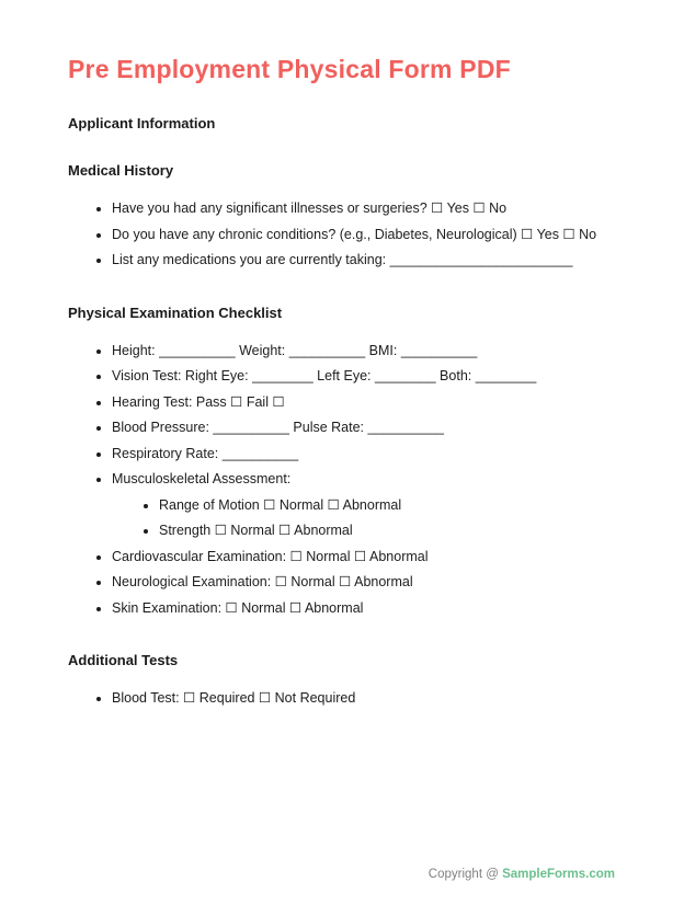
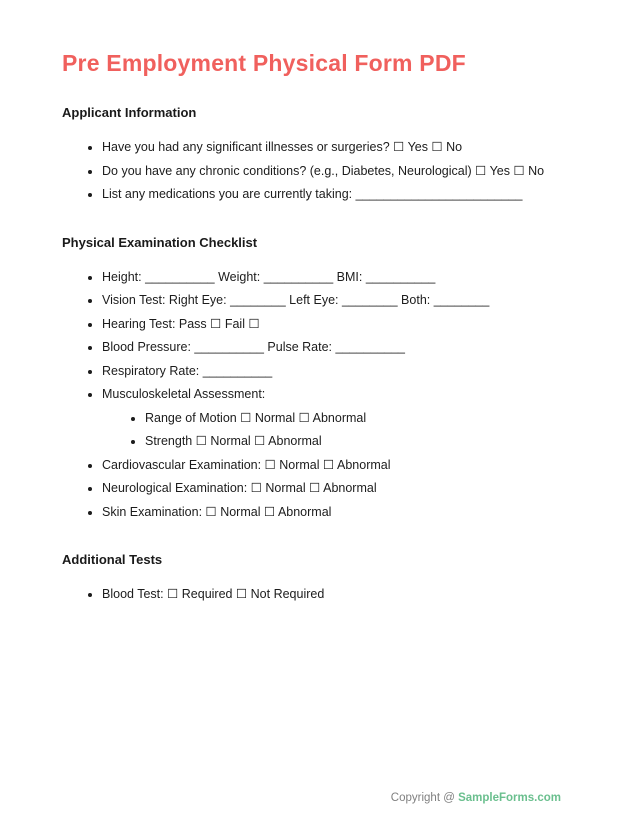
  Pre Employment Physical Form PDF
  Applicant Information
- Medical History
  Have you had any significant illnesses or surgeries? ☐ Yes ☐ No
  Do you have any chronic conditions? (e.g., Diabetes, Neurological) ☐ Yes ☐ No
  List any medications you are currently taking: ________________________
  Physical Examination Checklist
  Height: __________ Weight: __________ BMI: __________
  Vision Test: Right Eye: ________ Left Eye: ________ Both: ________
  Hearing Test: Pass ☐ Fail ☐
  Blood Pressure: __________ Pulse Rate: __________
  Respiratory Rate: __________
  Musculoskeletal Assessment:
  Range of Motion ☐ Normal ☐ Abnormal
  Strength ☐ Normal ☐ Abnormal
  Cardiovascular Examination: ☐ Normal ☐ Abnormal
  Neurological Examination: ☐ Normal ☐ Abnormal
  Skin Examination: ☐ Normal ☐ Abnormal
  Additional Tests
  Blood Test: ☐ Required ☐ Not Required
  Copyright @ SampleForms.com
